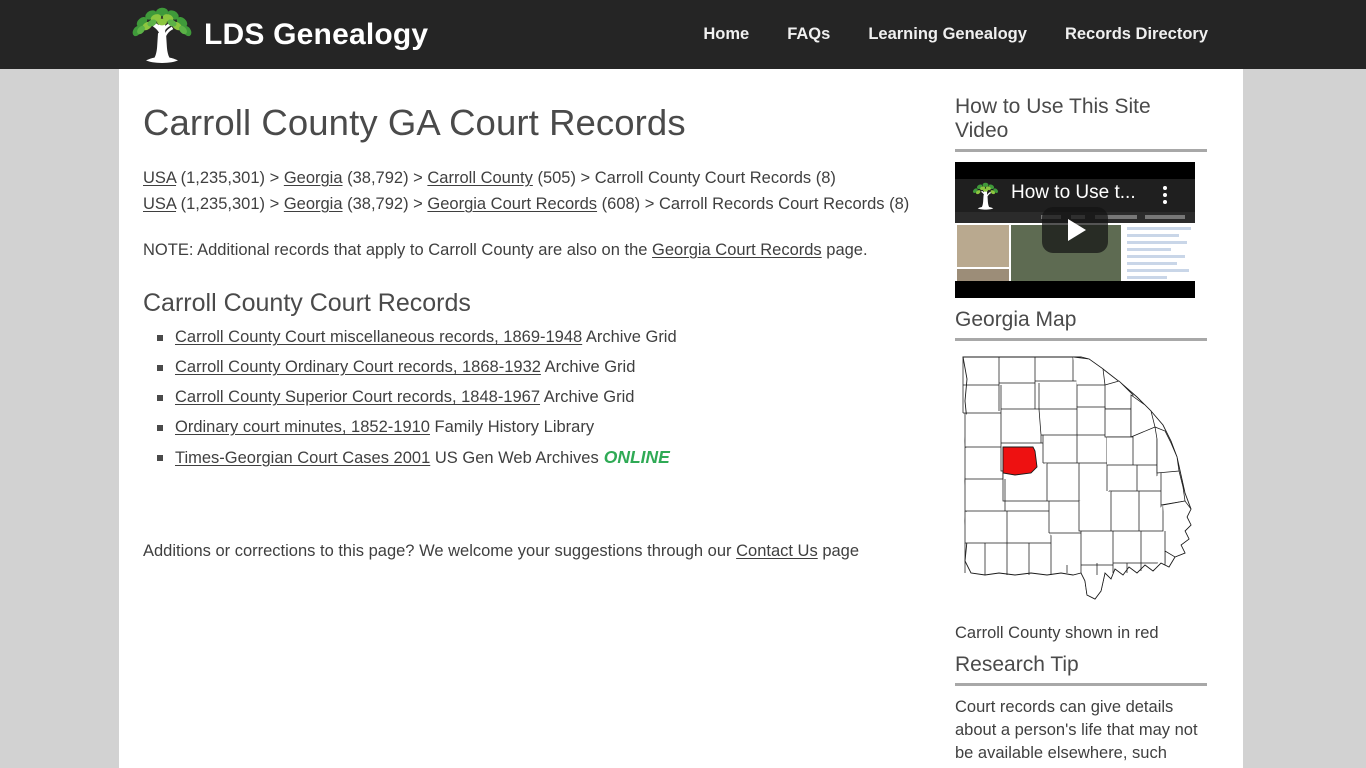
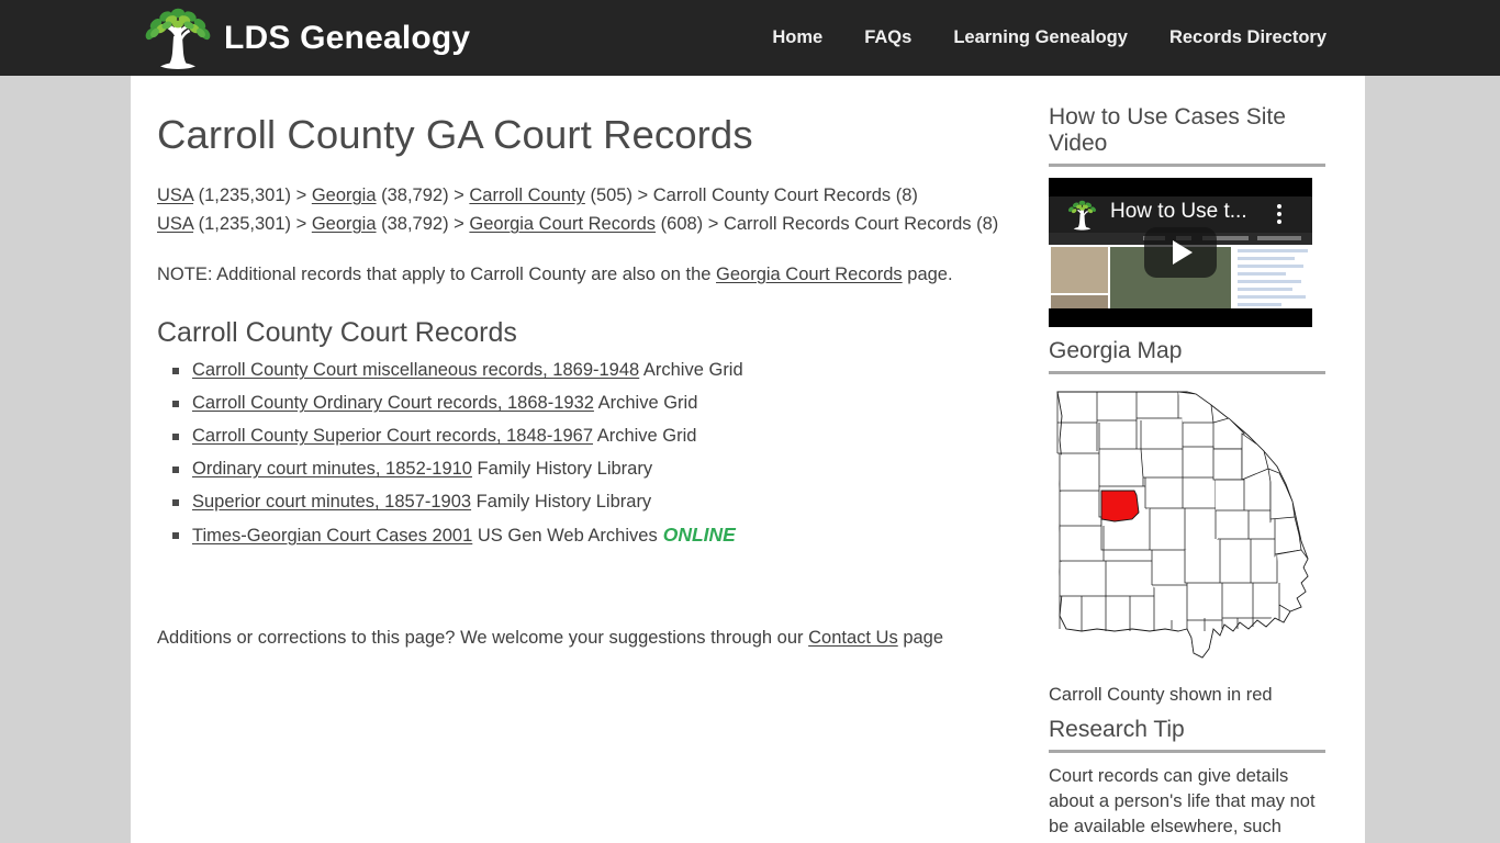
  LDS Genealogy
  Home
  FAQs
  Learning Genealogy
  Records Directory
  Carroll County GA Court Records
  USA (1,235,301) > Georgia (38,792) > Carroll County (505) > Carroll County Court Records (8)
  USA (1,235,301) > Georgia (38,792) > Georgia Court Records (608) > Carroll Records Court Records (8)
  NOTE: Additional records that apply to Carroll County are also on the Georgia Court Records page.
  Carroll County Court Records
  Carroll County Court miscellaneous records, 1869-1948 Archive Grid
  Carroll County Ordinary Court records, 1868-1932 Archive Grid
  Carroll County Superior Court records, 1848-1967 Archive Grid
  Ordinary court minutes, 1852-1910 Family History Library
+ Superior court minutes, 1857-1903 Family History Library
  Times-Georgian Court Cases 2001 US Gen Web Archives ONLINE
  Additions or corrections to this page? We welcome your suggestions through our Contact Us page
- How to Use This Site Video
+ How to Use Cases Site Video
  How to Use t...
  Georgia Map
  Carroll County shown in red
  Research Tip
  Court records can give details about a person's life that may not be available elsewhere, such
